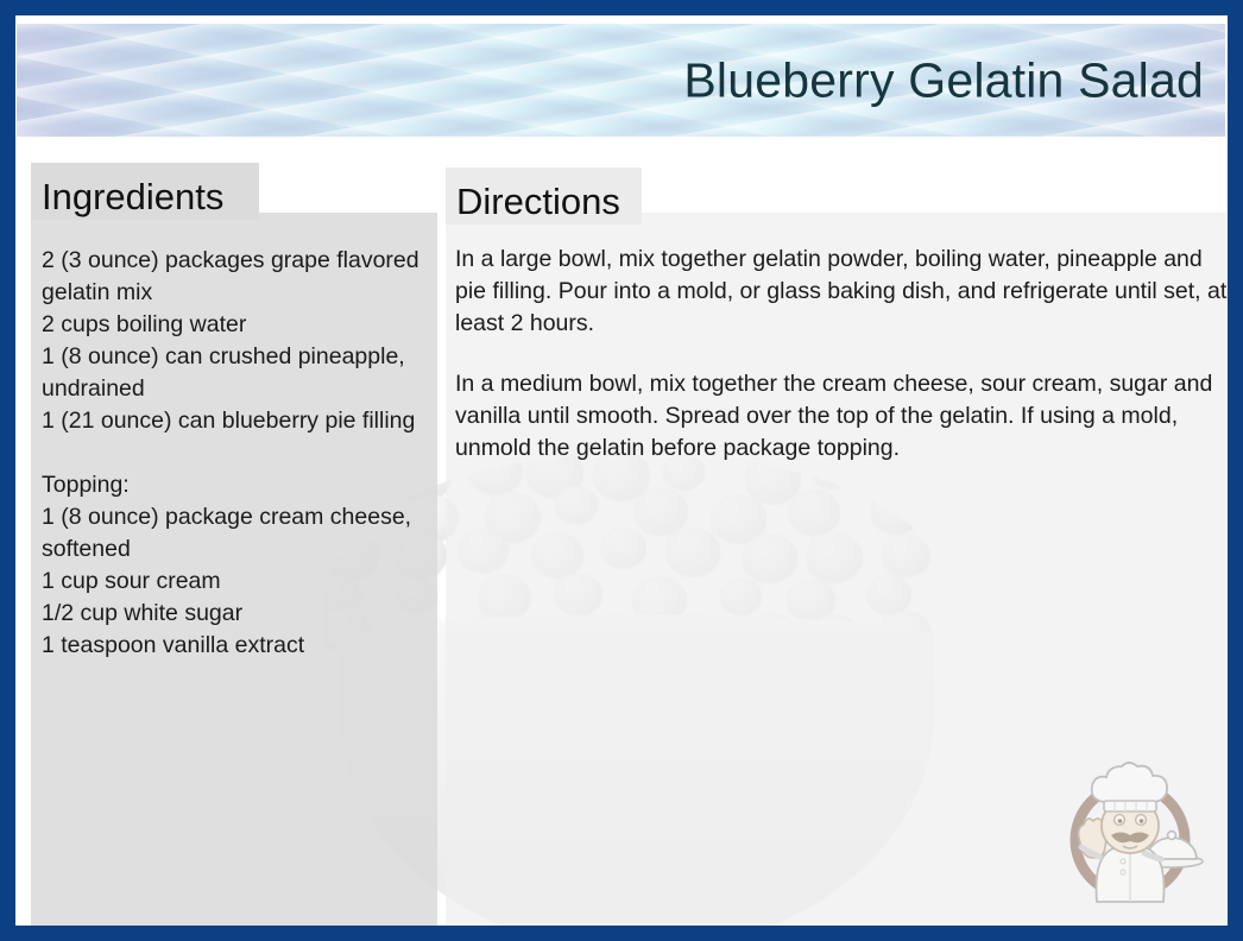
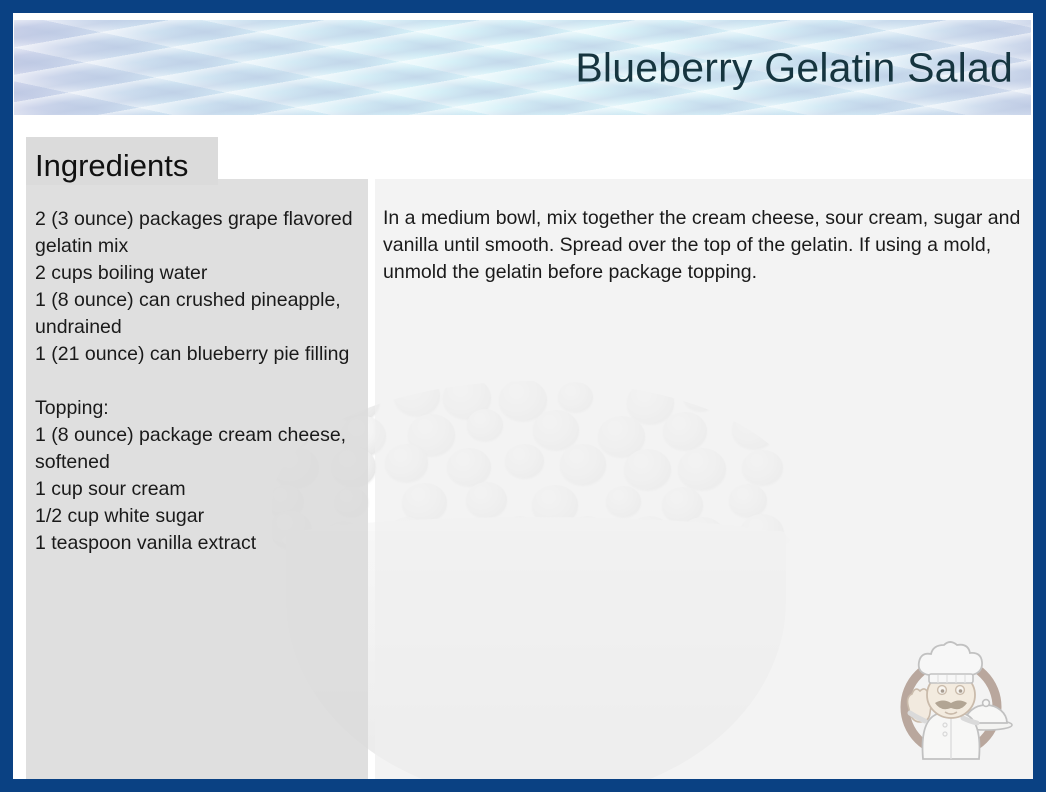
  Blueberry Gelatin Salad
  Ingredients
  2 (3 ounce) packages grape flavored gelatin mix
  2 cups boiling water
  1 (8 ounce) can crushed pineapple, undrained
  1 (21 ounce) can blueberry pie filling
  Topping:
  1 (8 ounce) package cream cheese, softened
  1 cup sour cream
  1/2 cup white sugar
  1 teaspoon vanilla extract
- Directions
- In a large bowl, mix together gelatin powder, boiling water, pineapple and pie filling. Pour into a mold, or glass baking dish, and refrigerate until set, at least 2 hours.
  In a medium bowl, mix together the cream cheese, sour cream, sugar and vanilla until smooth. Spread over the top of the gelatin. If using a mold, unmold the gelatin before package topping.
